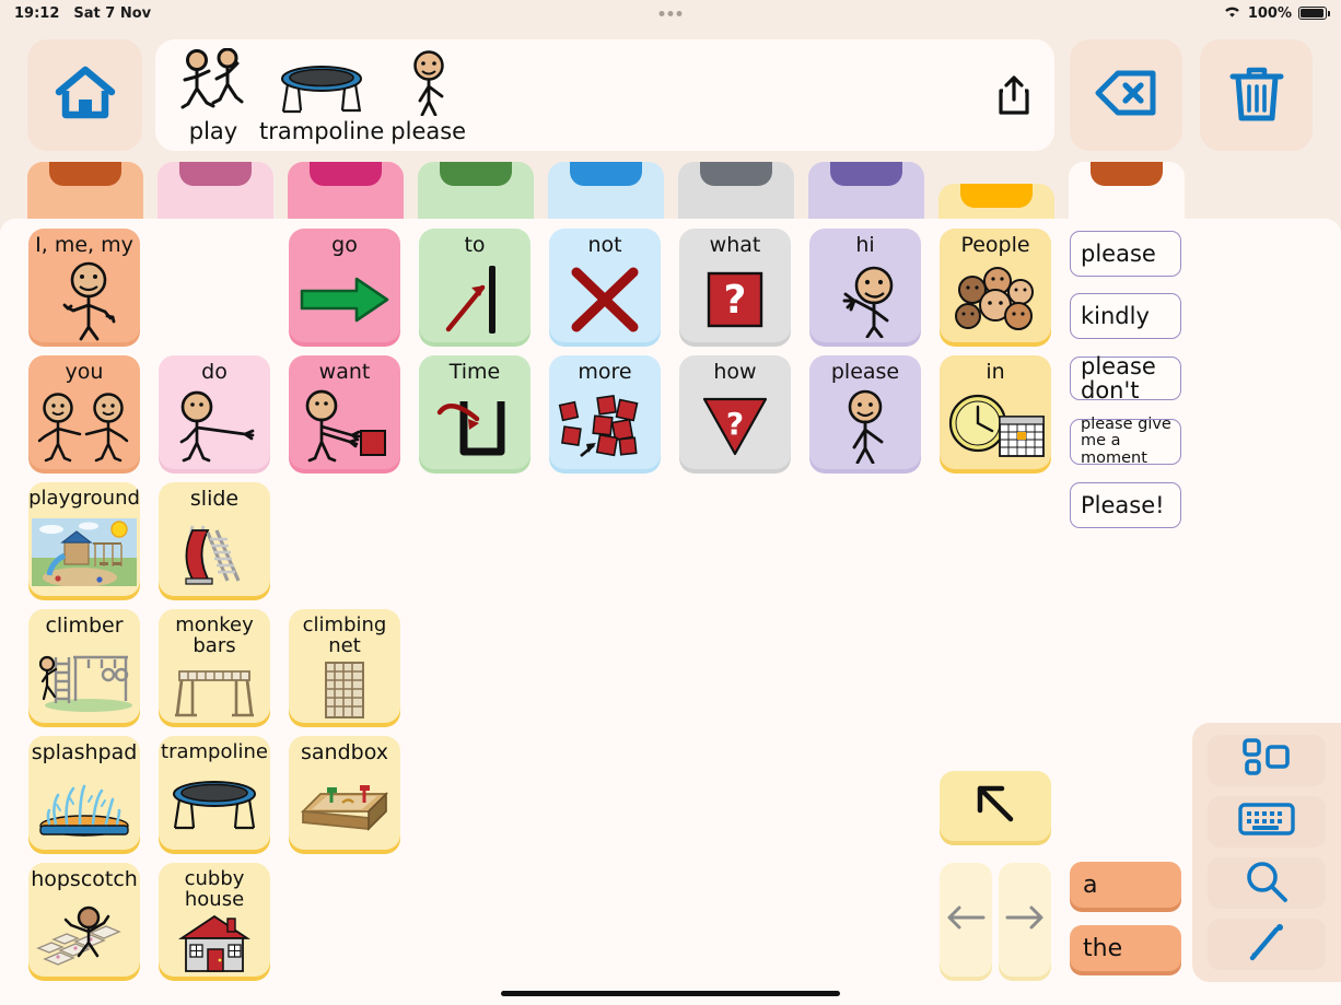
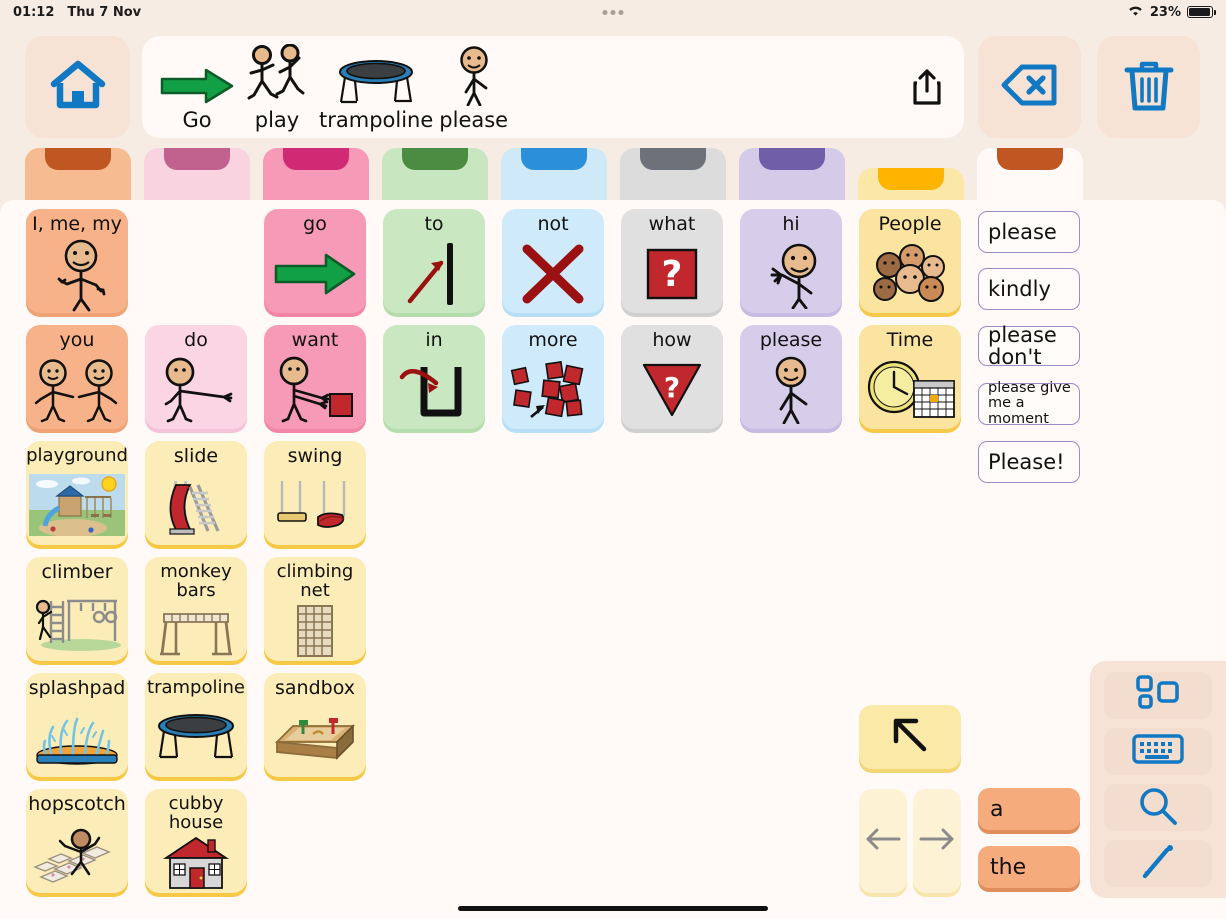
- 19:12
+ 01:12
- Sat 7 Nov
+ Thu 7 Nov
- 100%
+ 23%
+ Go
  play
  trampoline
  please
  I, me, my
  go
  to
  not
  what
  ?
  hi
  People
  you
  do
  want
- Time
+ in
  more
  how
  ?
  please
- in
+ Time
  playground
  slide
+ swing
  climber
  monkey bars
  climbing net
  splashpad
  trampoline
  sandbox
  hopscotch
  cubby house
  please
  kindly
  please don't
  please give
  me a moment
  Please!
  a
  the
